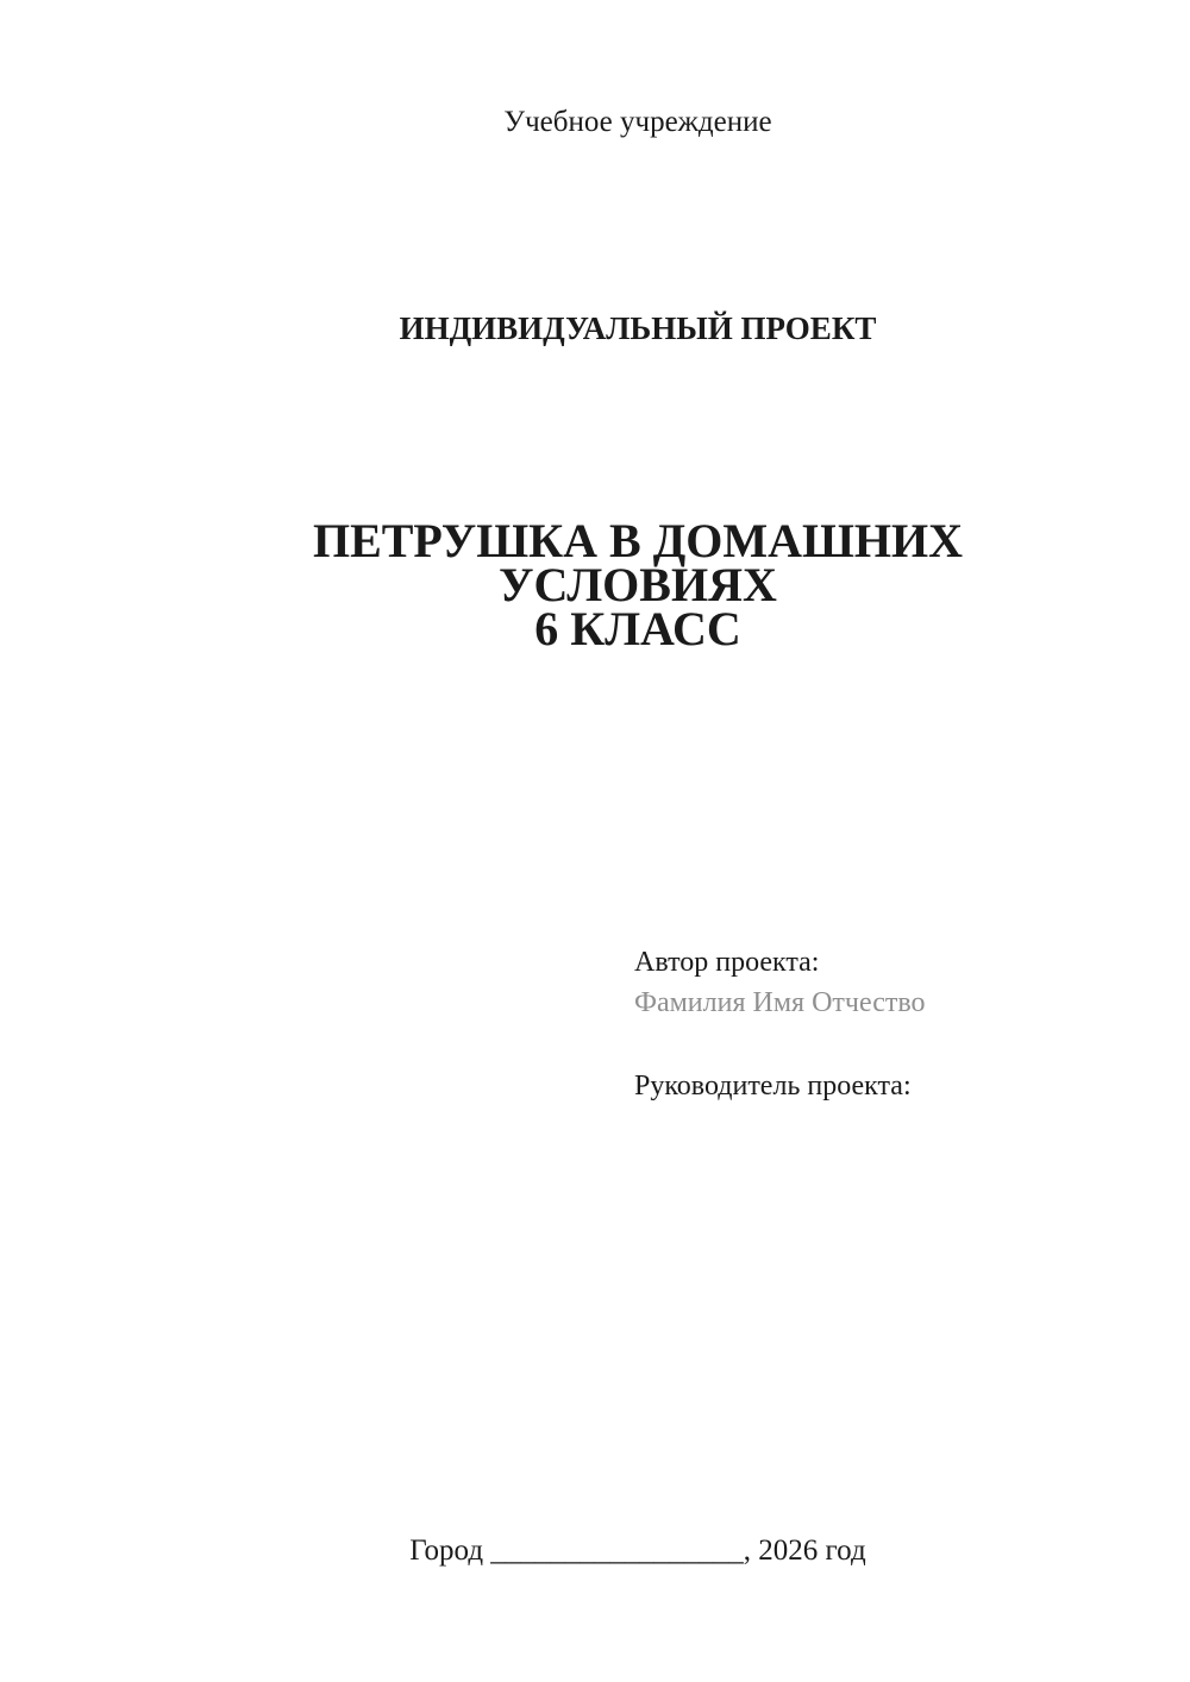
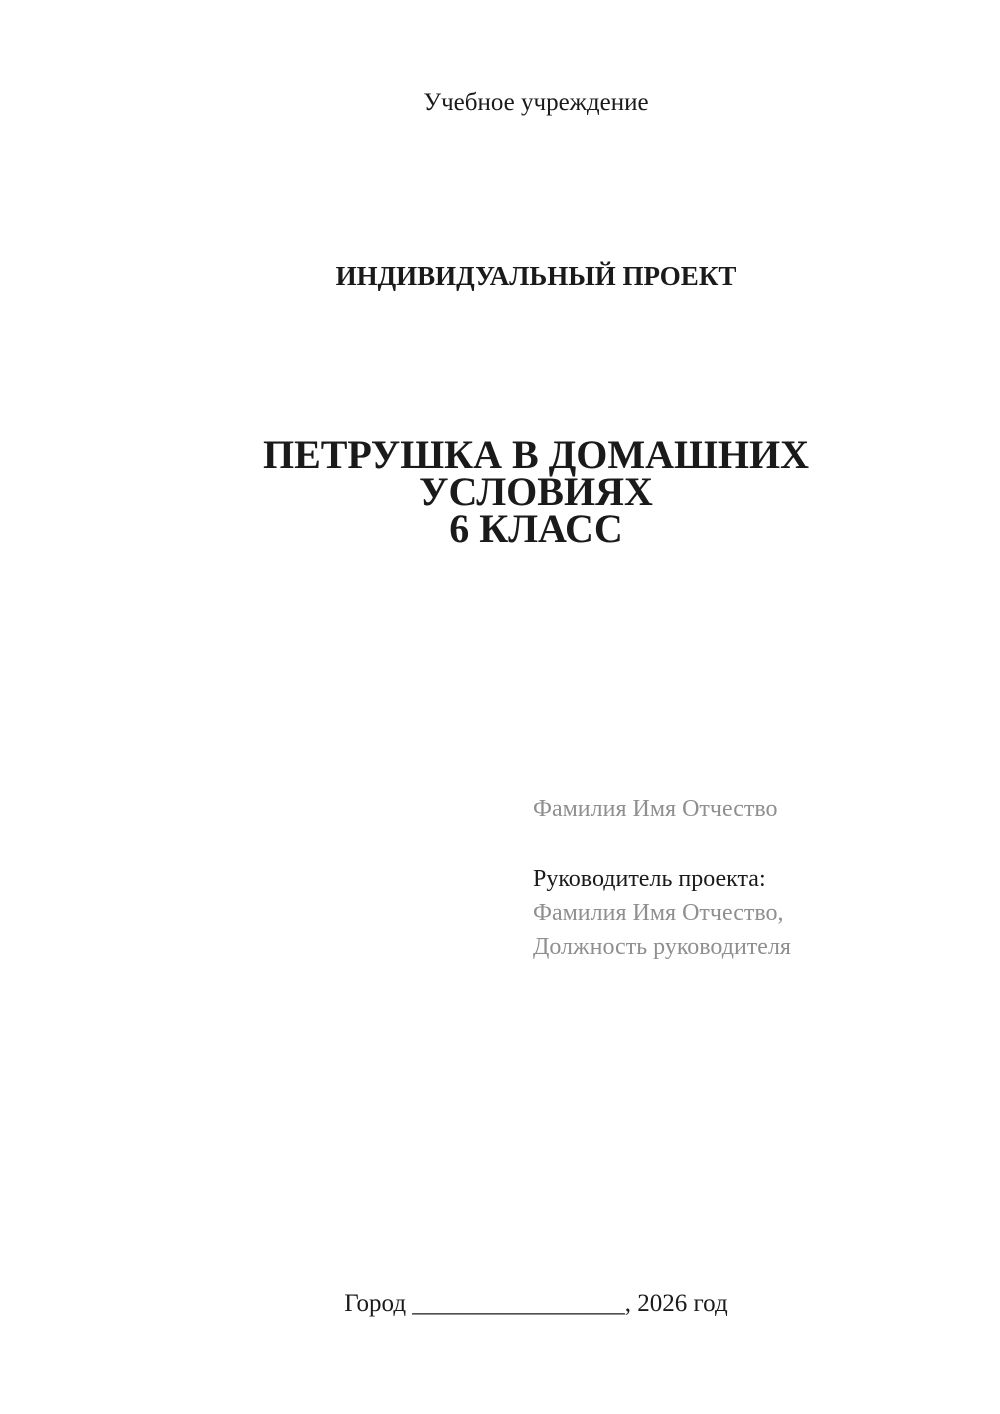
  Учебное учреждение
  ИНДИВИДУАЛЬНЫЙ ПРОЕКТ
  ПЕТРУШКА В ДОМАШНИХ УСЛОВИЯХ
  6 КЛАСС
- Автор проекта:
  Фамилия Имя Отчество
  Руководитель проекта:
+ Фамилия Имя Отчество,
+ Должность руководителя
  Город _________________, 2026 год
